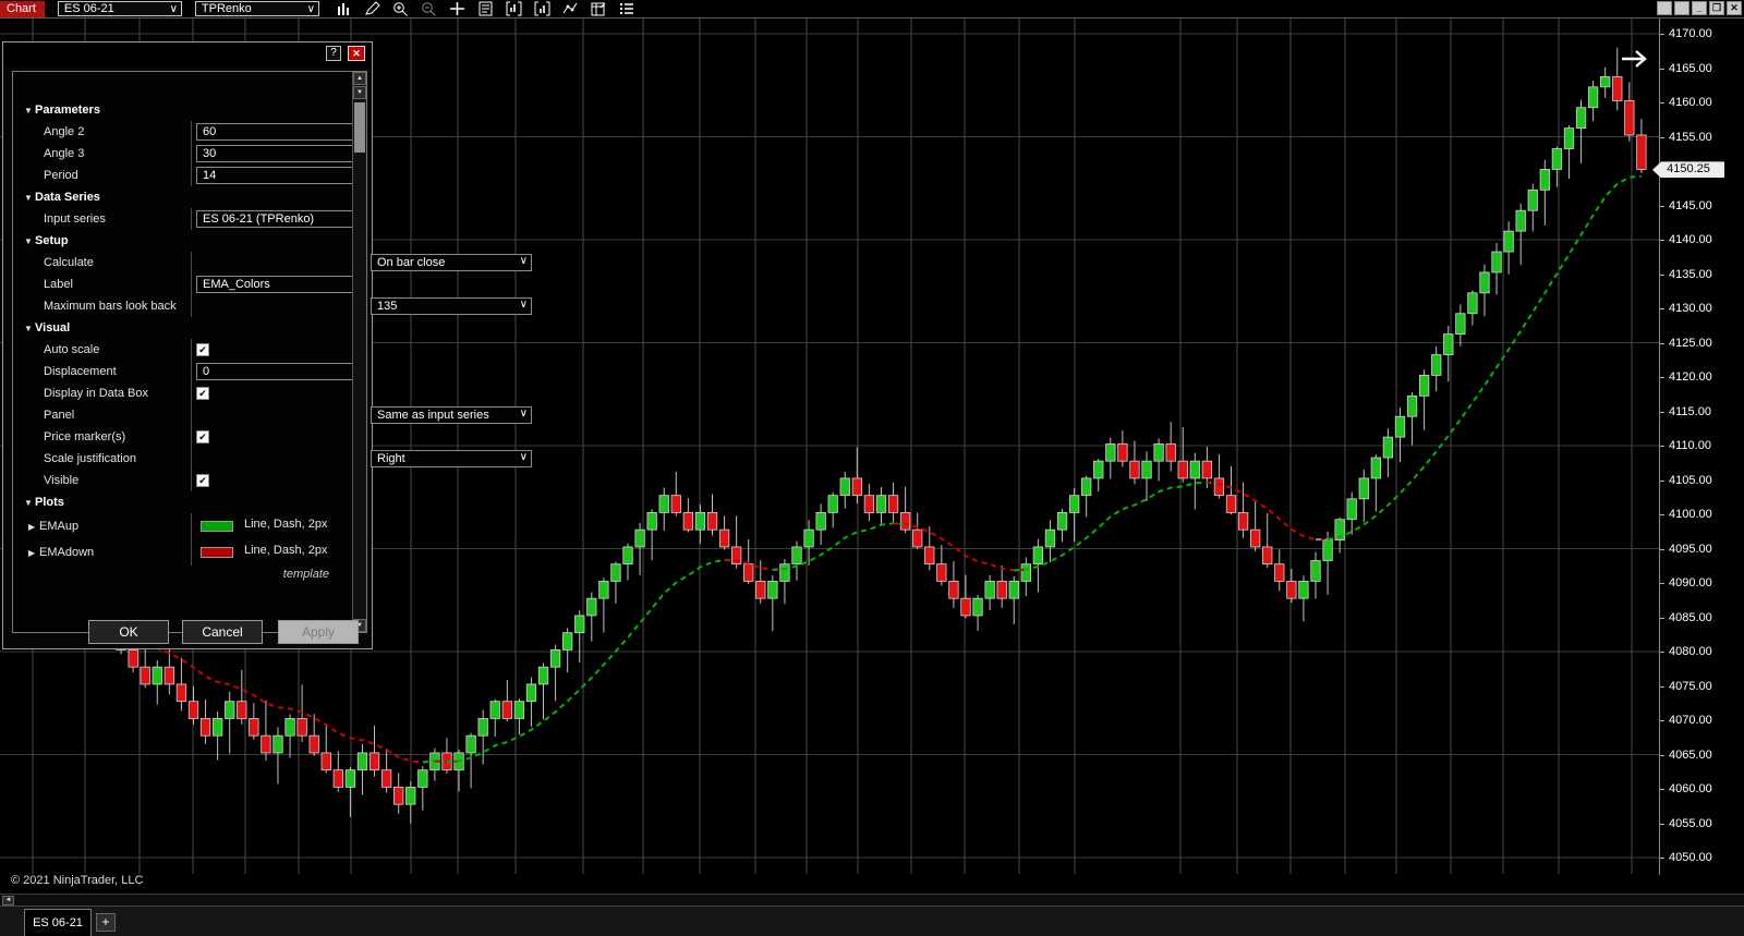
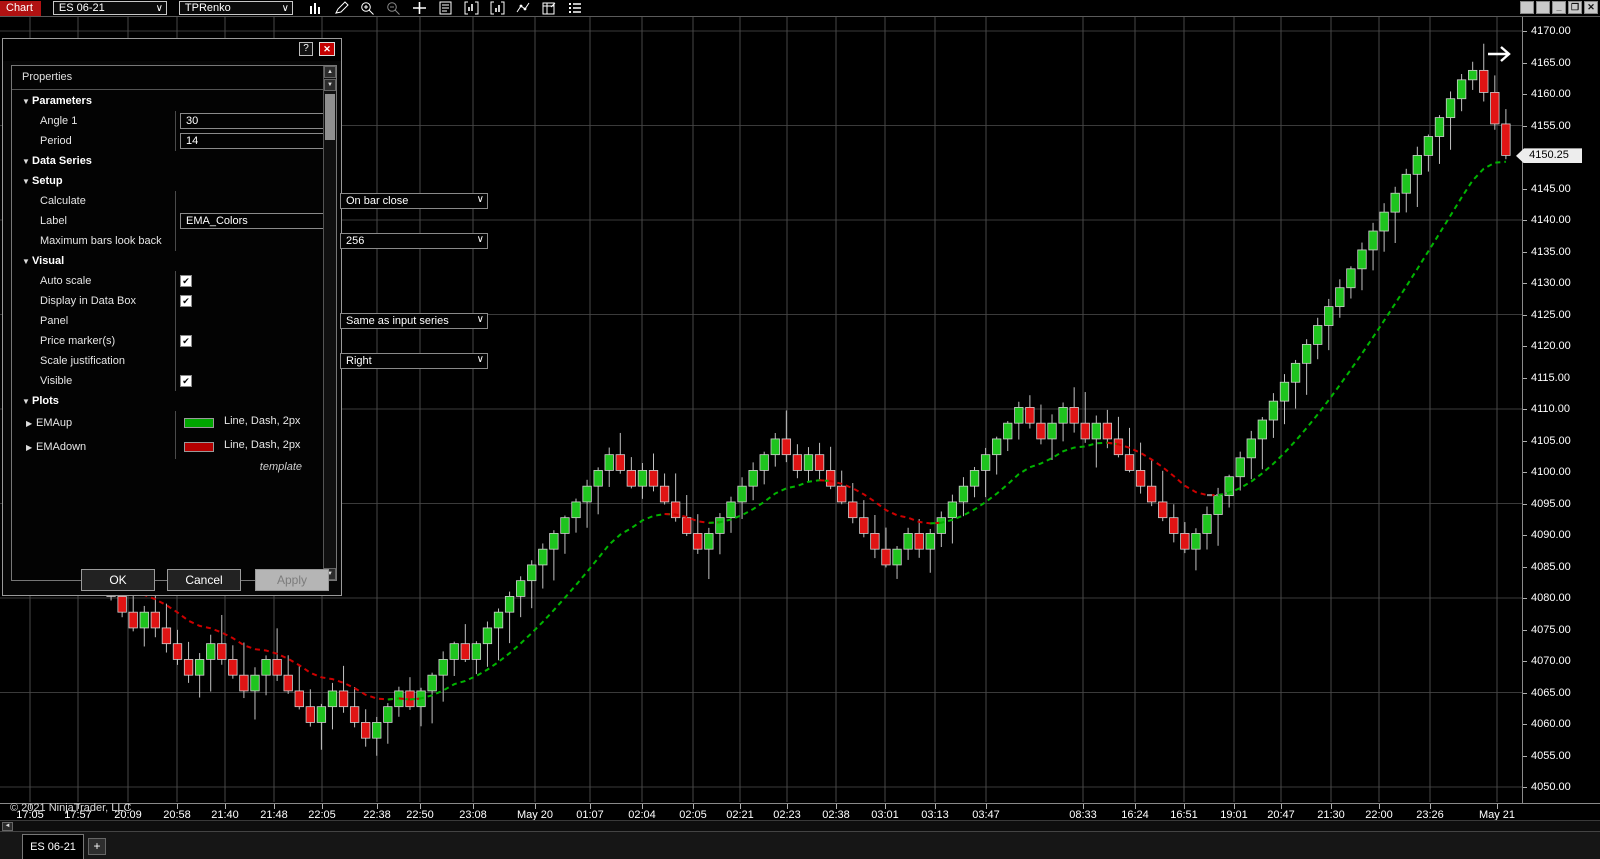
  Chart
  ES 06-21
  ∨
  TPRenko
  ∨
  _
  ❐
  ✕
  © 2021 NinjaTrader, LLC
  4150.25
  4050.00
  4055.00
  4060.00
  4065.00
  4070.00
  4075.00
  4080.00
  4085.00
  4090.00
  4095.00
  4100.00
  4105.00
  4110.00
  4115.00
  4120.00
  4125.00
  4130.00
  4135.00
  4140.00
  4145.00
  4155.00
  4160.00
  4165.00
  4170.00
+ 17:05
+ 17:57
+ 20:09
+ 20:58
+ 21:40
+ 21:48
+ 22:05
+ 22:38
+ 22:50
+ 23:08
+ May 20
+ 01:07
+ 02:04
+ 02:05
+ 02:21
+ 02:23
+ 02:38
+ 03:01
+ 03:13
+ 03:47
+ 08:33
+ 16:24
+ 16:51
+ 19:01
+ 20:47
+ 21:30
+ 22:00
+ 23:26
+ May 21
  ES 06-21
  +
  ?
  ✕
+ Properties
  ▼
  Parameters
- Angle 2
- 60
- Angle 3
+ Angle 1
  30
  Period
  14
  ▼
  Data Series
- Input series
- ES 06-21 (TPRenko)
  ▼
  Setup
  Calculate
  On bar close
  ∨
  Label
  EMA_Colors
  Maximum bars look back
- 135
+ 256
  ∨
  ▼
  Visual
  Auto scale
  ✔
- Displacement
- 0
  Display in Data Box
  ✔
  Panel
  Same as input series
  ∨
  Price marker(s)
  ✔
  Scale justification
  Right
  ∨
  Visible
  ✔
  ▼
  Plots
  ▶
  EMAup
  Line, Dash, 2px
  ▶
  EMAdown
  Line, Dash, 2px
  template
  OK
  Cancel
  Apply
